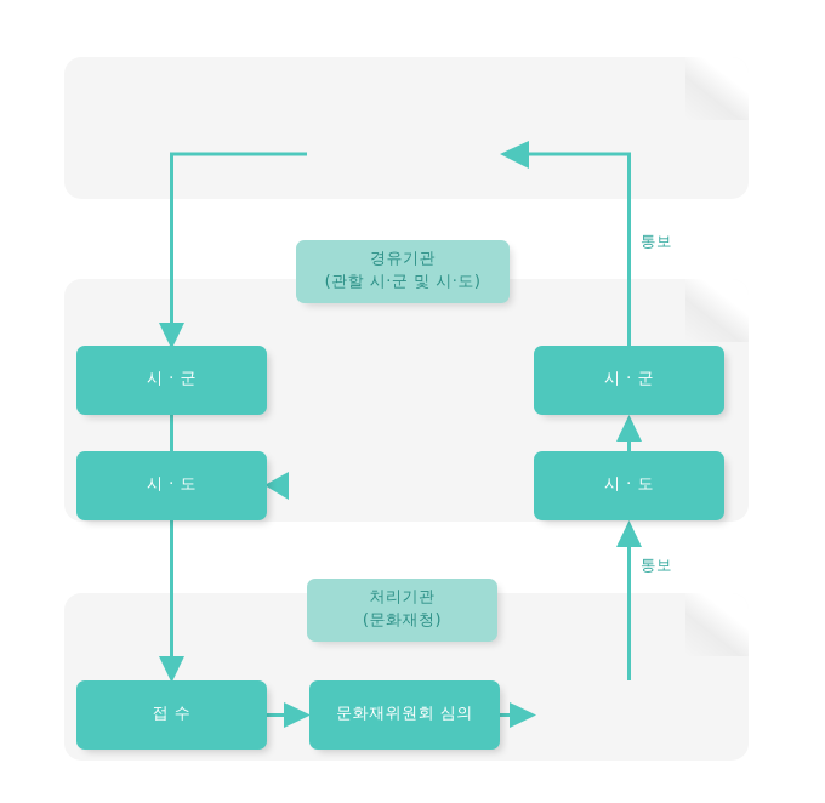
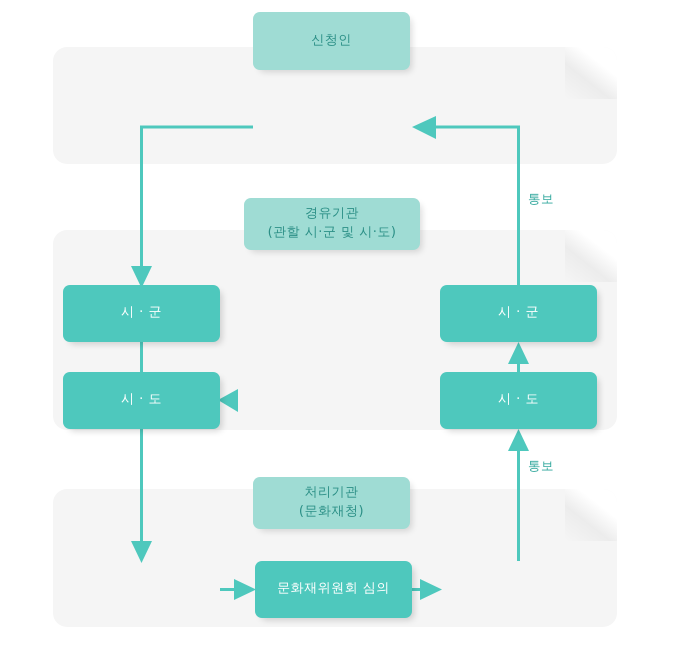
+ 신청인
  경유기관
  (관할 시·군 및 시·도)
  시 · 군
  시 · 도
  시 · 군
  시 · 도
  처리기관
  (문화재청)
- 접 수
  문화재위원회 심의
  통보
  통보
